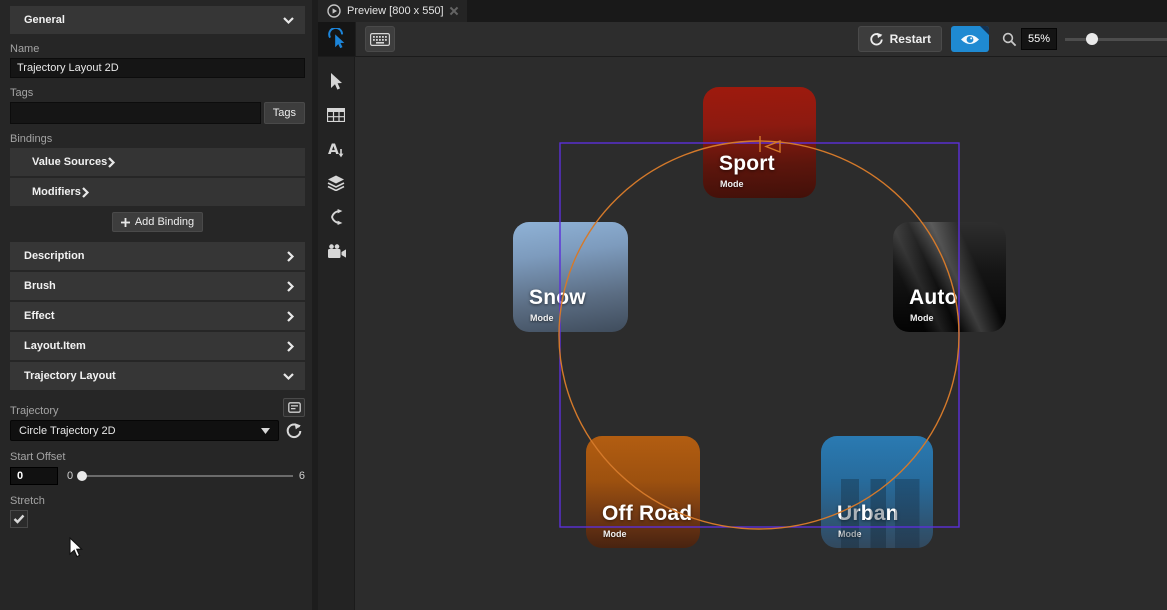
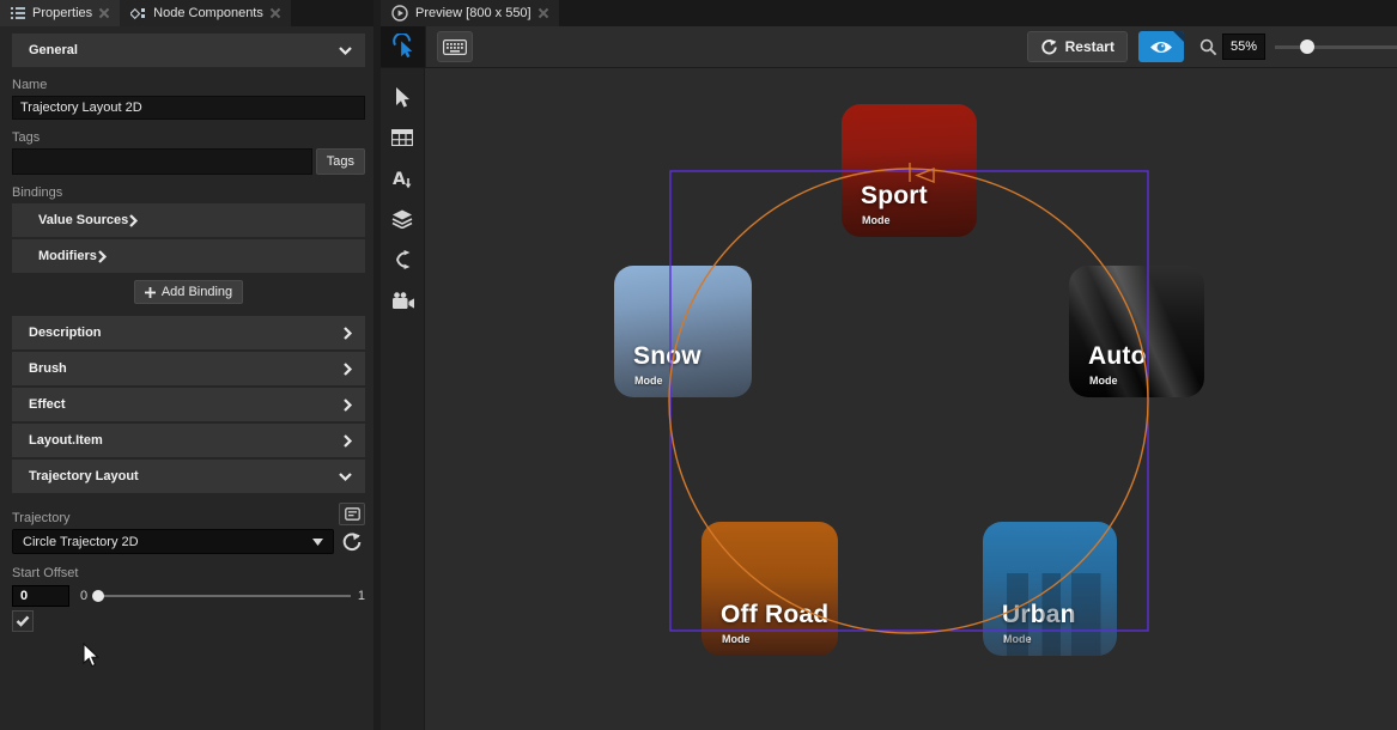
+ Properties
+ Node Components
  General
  Name
  Trajectory Layout 2D
  Tags
  Tags
  Bindings
  Value Sources
  Modifiers
  Add Binding
  Description
  Brush
  Effect
  Layout.Item
  Trajectory Layout
  Trajectory
  Circle Trajectory 2D
  Start Offset
  0
  0
- 6
+ 1
- Stretch
  Preview [800 x 550]
  Restart
  55%
  A
  Sport
  Mode
  Snw
  Mode
  Off Road
  Mode
  Urban
  Mode
